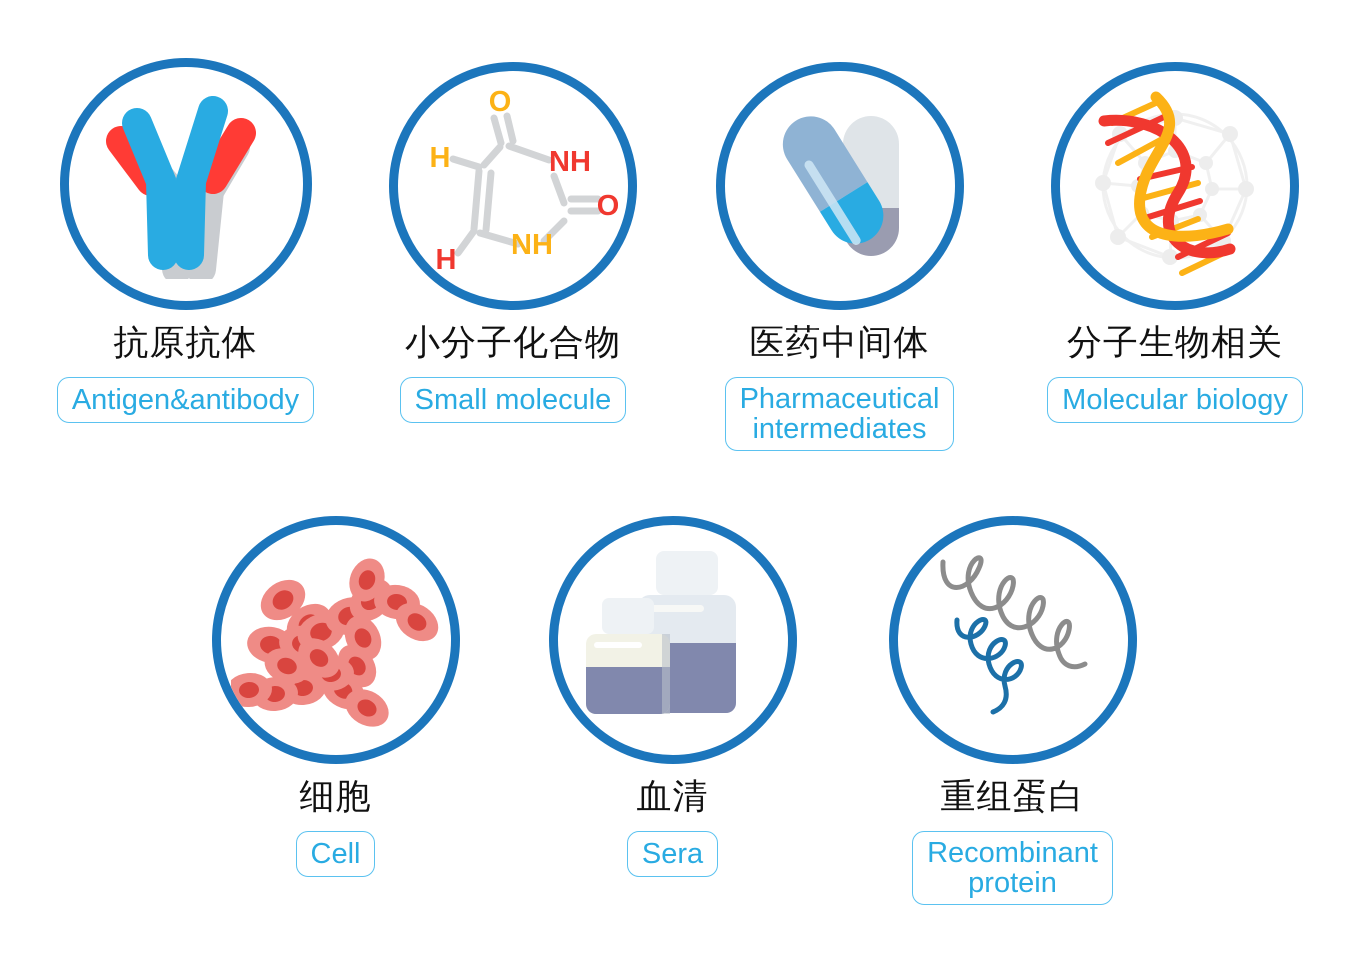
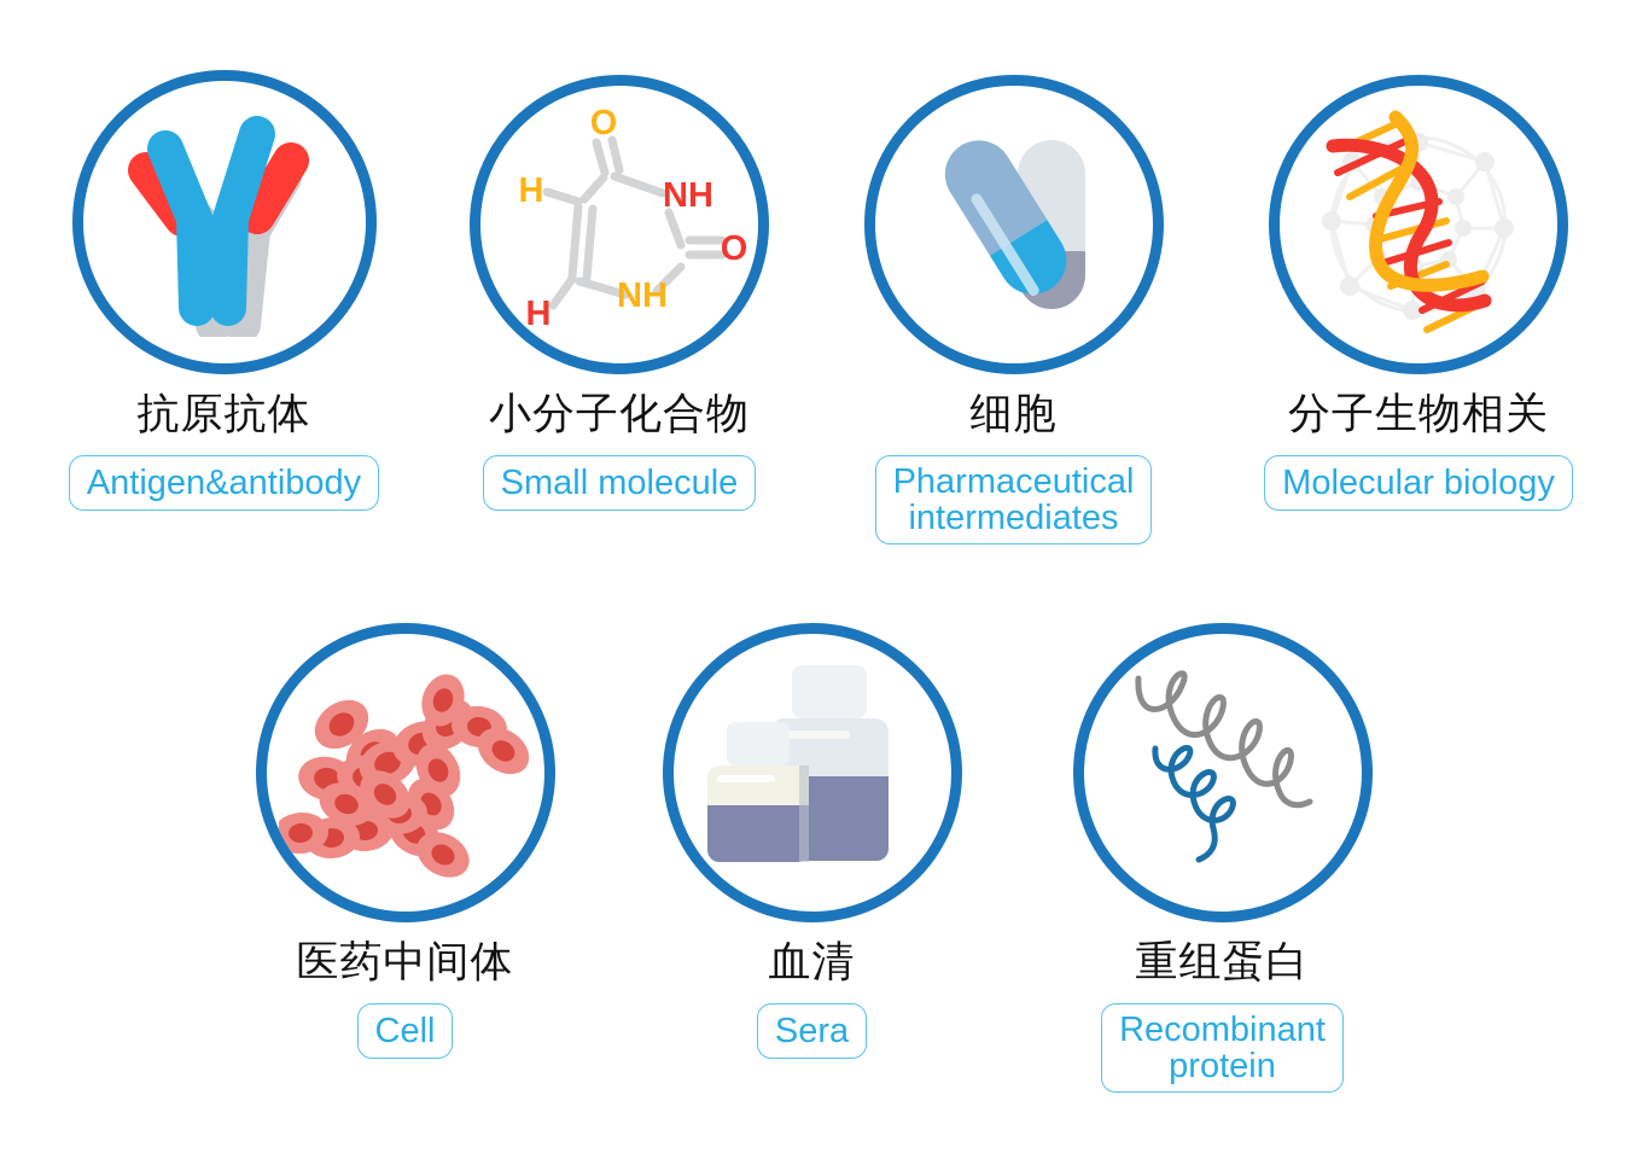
  抗原抗体
  Antigen&antibody
  O
  NH
  O
  NH
  H
  H
  小分子化合物
  Small molecule
- 医药中间体
+ 细胞
  Pharmaceutical
  intermediates
  分子生物相关
  Molecular biology
- 细胞
+ 医药中间体
  Cell
  血清
  Sera
  重组蛋白
  Recombinant
  protein
